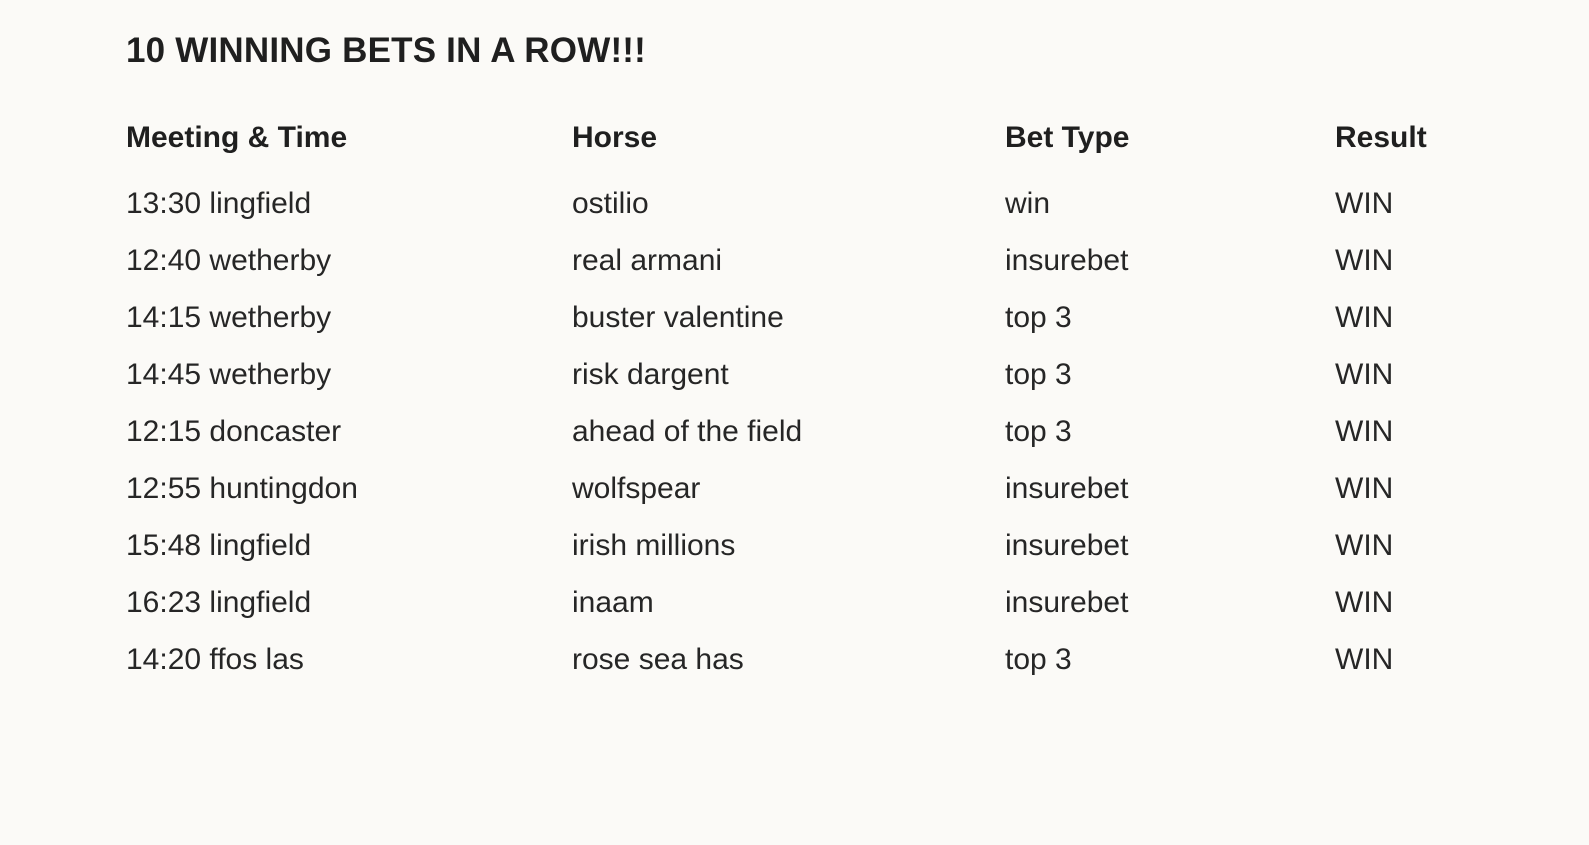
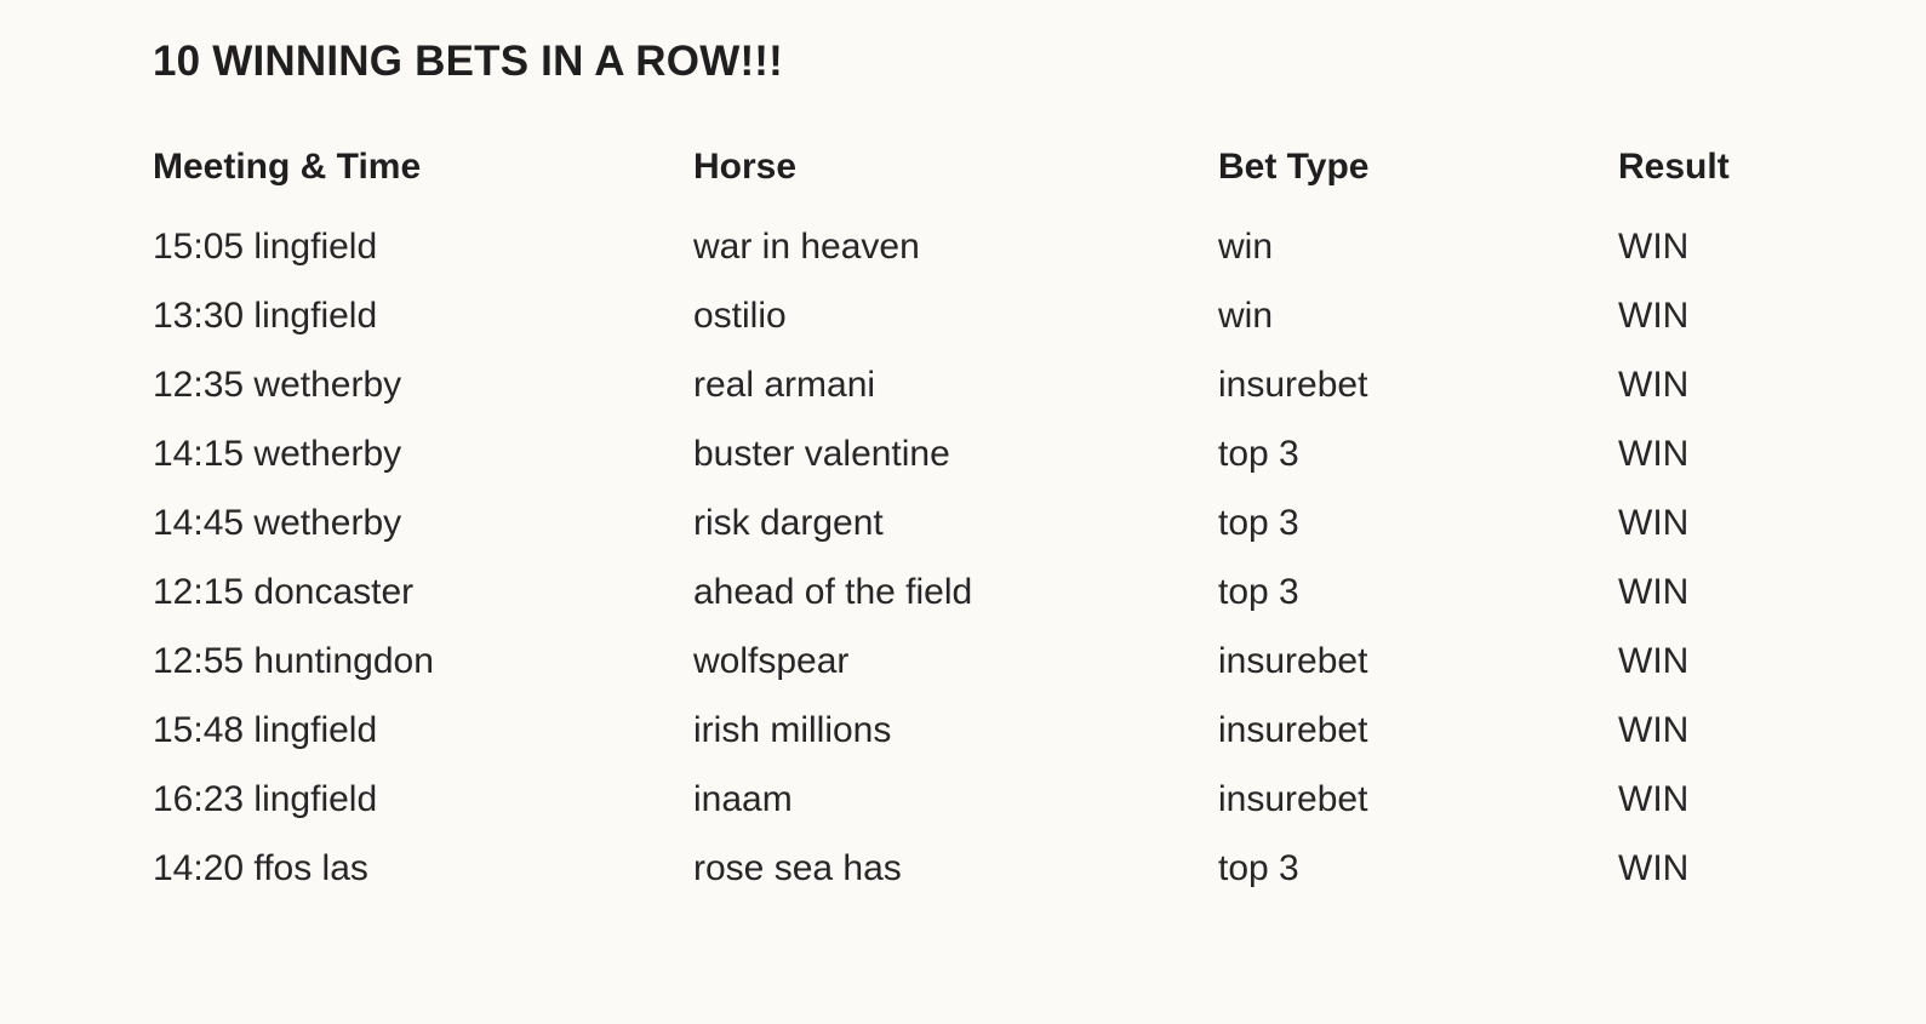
  10 WINNING BETS IN A ROW!!!
  Meeting & Time	Horse	Bet Type	Result
+ 15:05 lingfield	war in heaven	win	WIN
  13:30 lingfield	ostilio	win	WIN
- 12:40 wetherby	real armani	insurebet	WIN
+ 12:35 wetherby	real armani	insurebet	WIN
  14:15 wetherby	buster valentine	top 3	WIN
  14:45 wetherby	risk dargent	top 3	WIN
  12:15 doncaster	ahead of the field	top 3	WIN
  12:55 huntingdon	wolfspear	insurebet	WIN
  15:48 lingfield	irish millions	insurebet	WIN
  16:23 lingfield	inaam	insurebet	WIN
  14:20 ffos las	rose sea has	top 3	WIN
